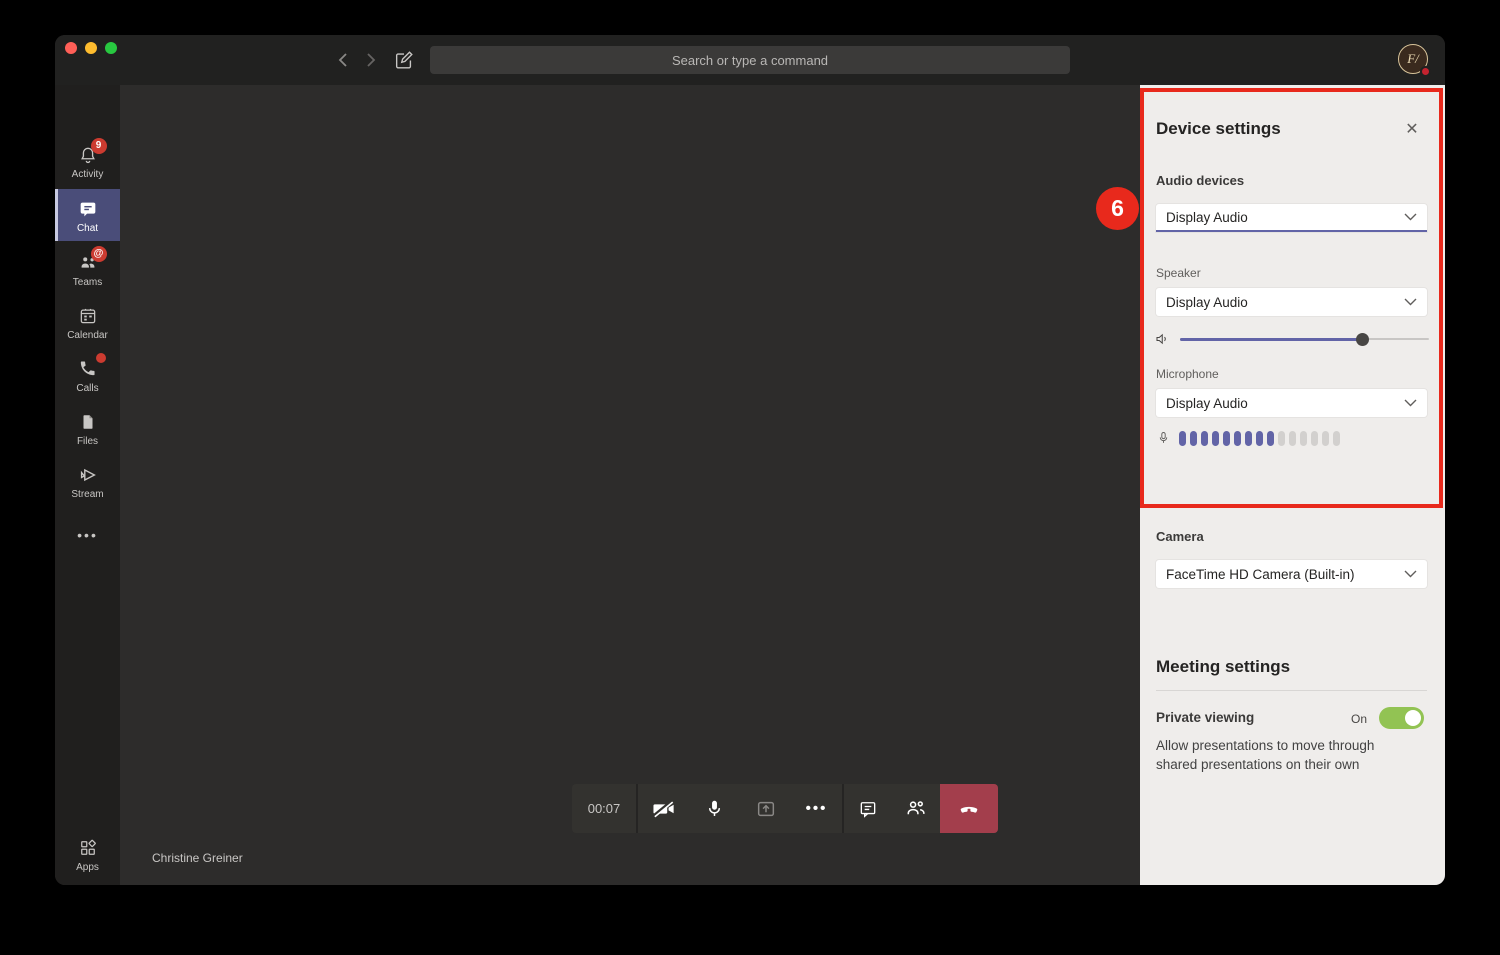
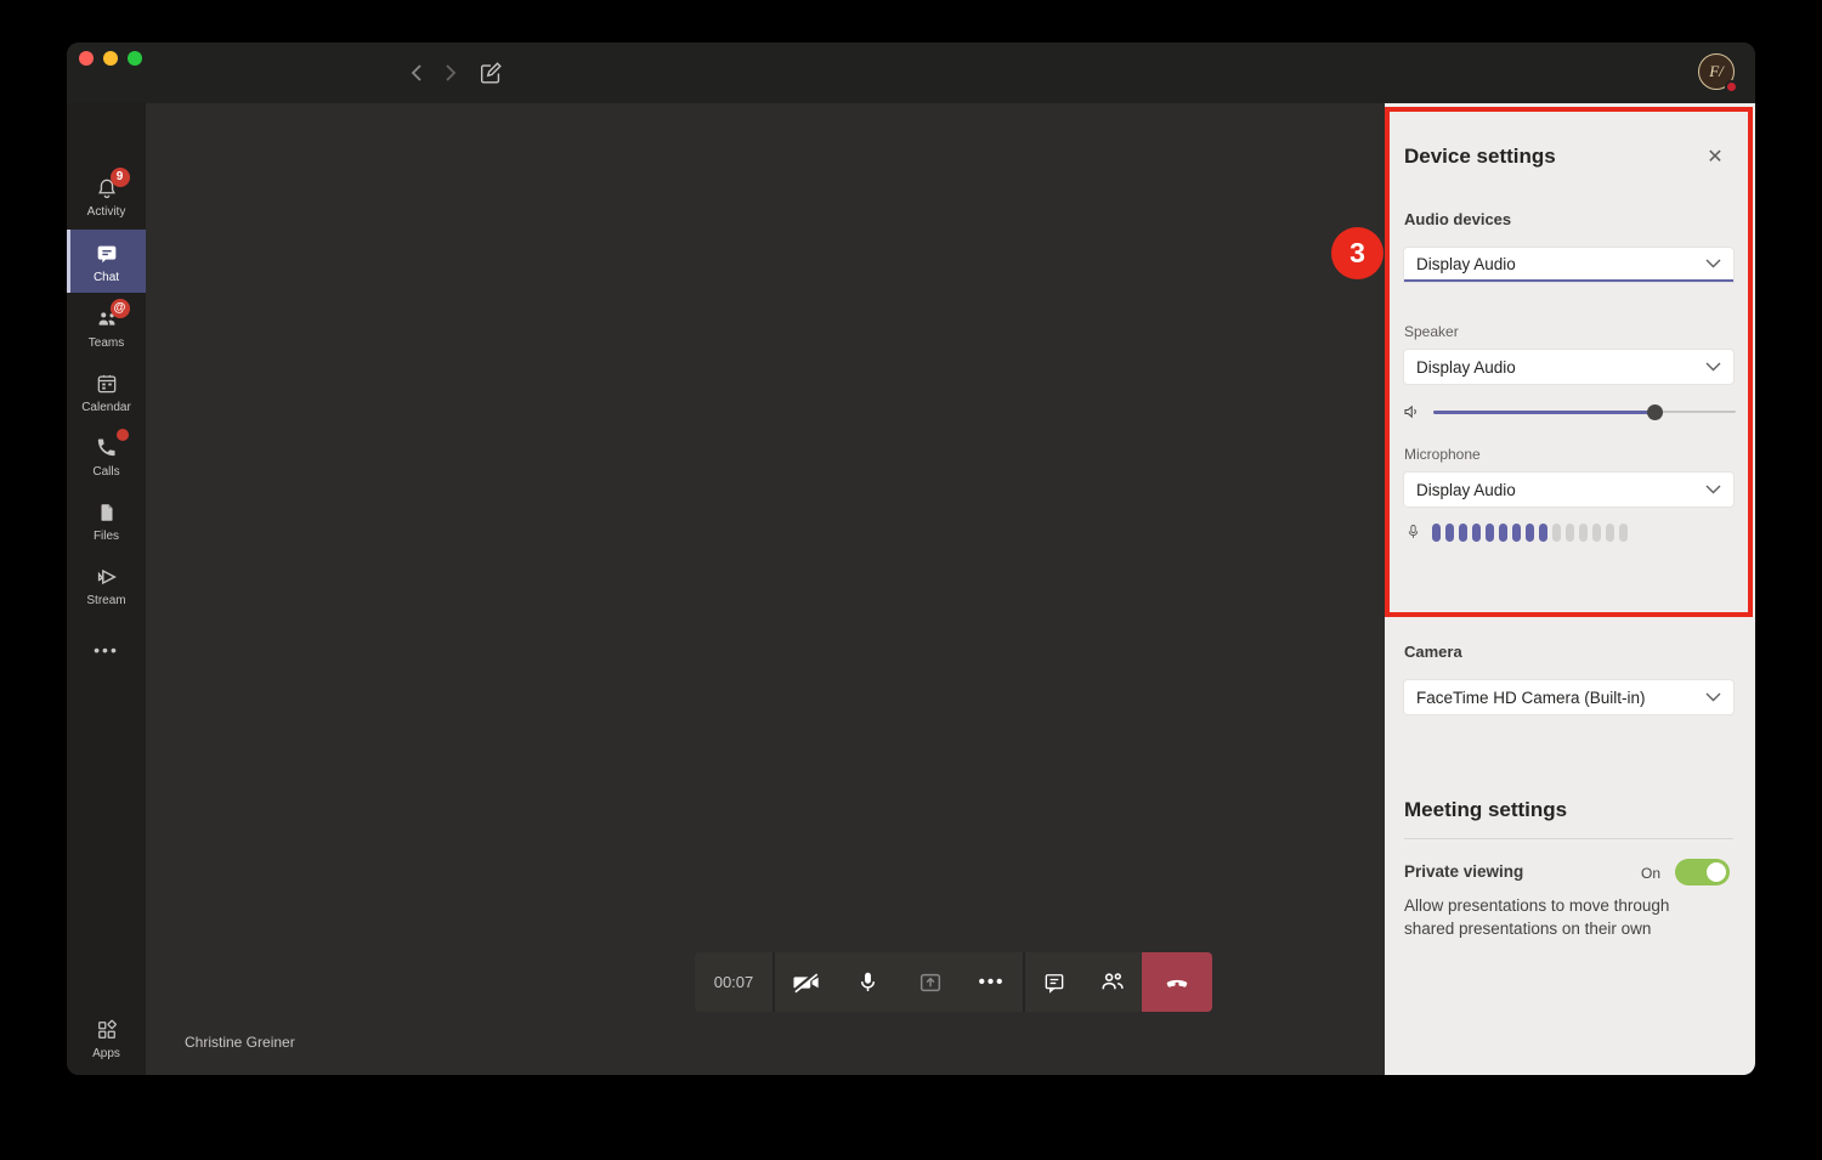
- Search or type a command
  F/
  9
  Activity
  Chat
  @
  Teams
  Calendar
  Calls
  Files
  Stream
  •••
  Apps
  Christine Greiner
  00:07
  •••
  Device settings
  ✕
  Audio devices
  Display Audio
  Speaker
  Display Audio
  Microphone
  Display Audio
  Camera
  FaceTime HD Camera (Built-in)
  Meeting settings
  Private viewing
  On
  Allow presentations to move through shared presentations on their own
- 6
+ 3
